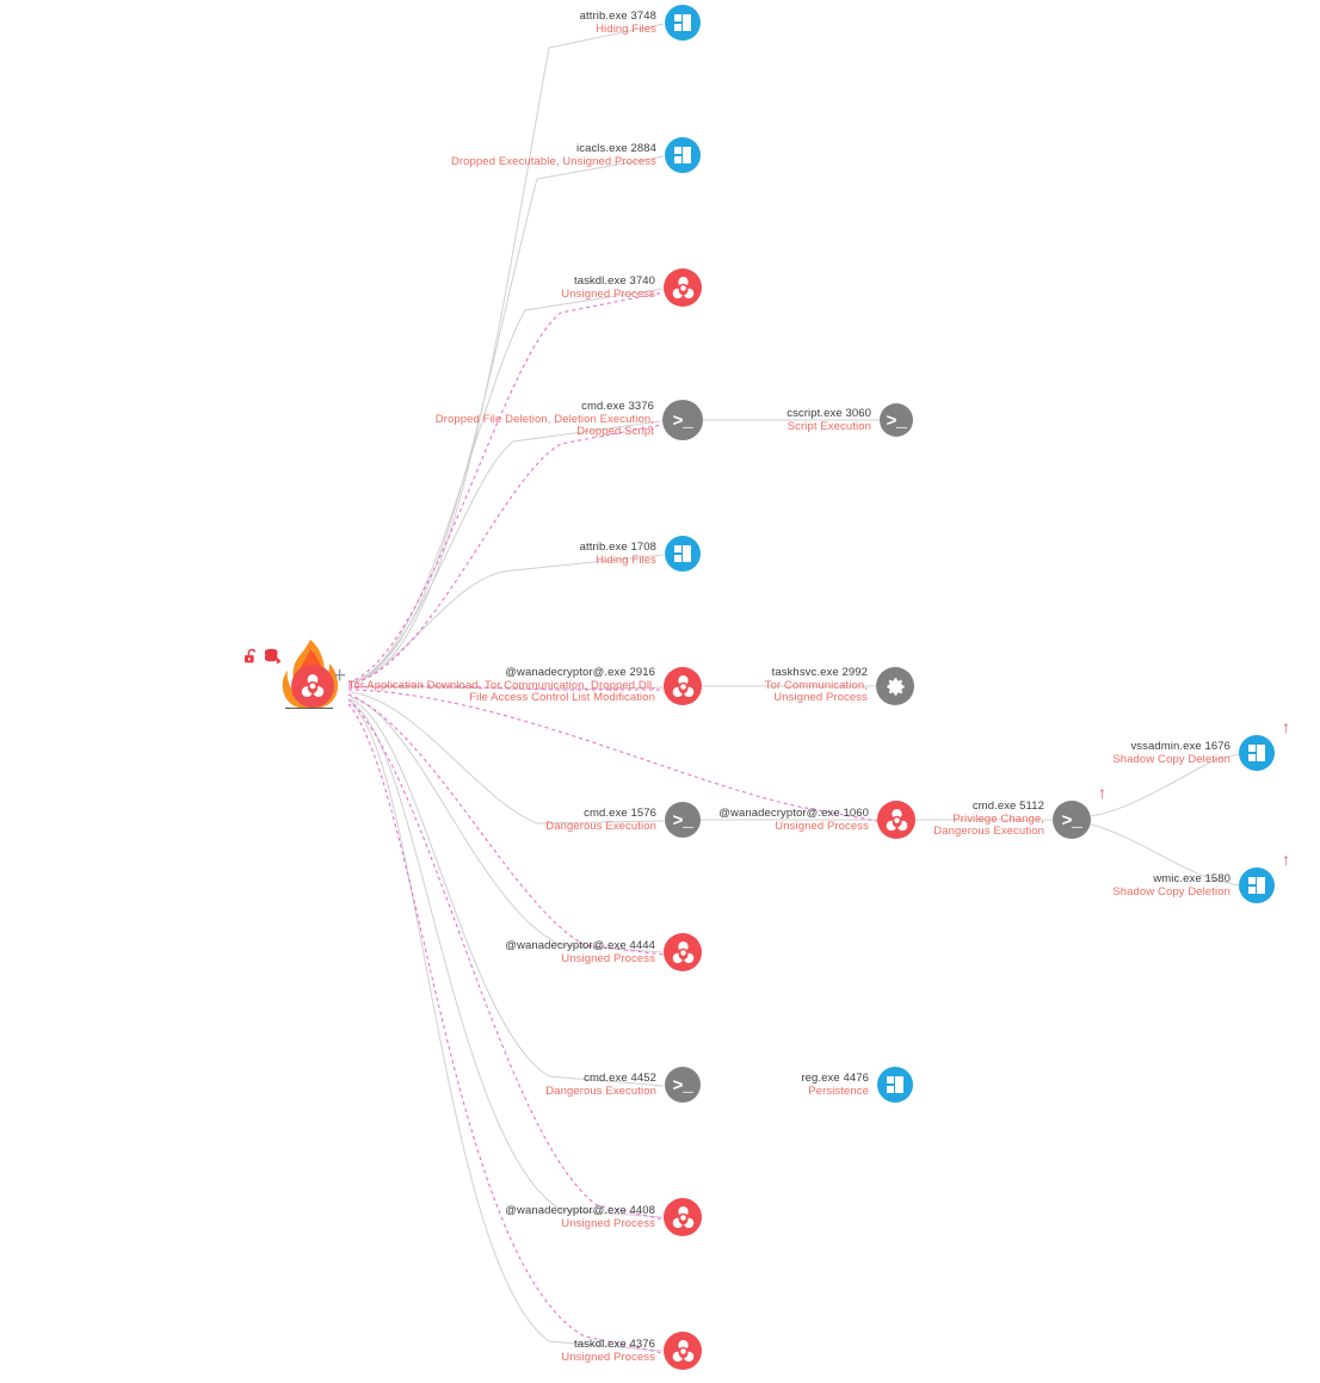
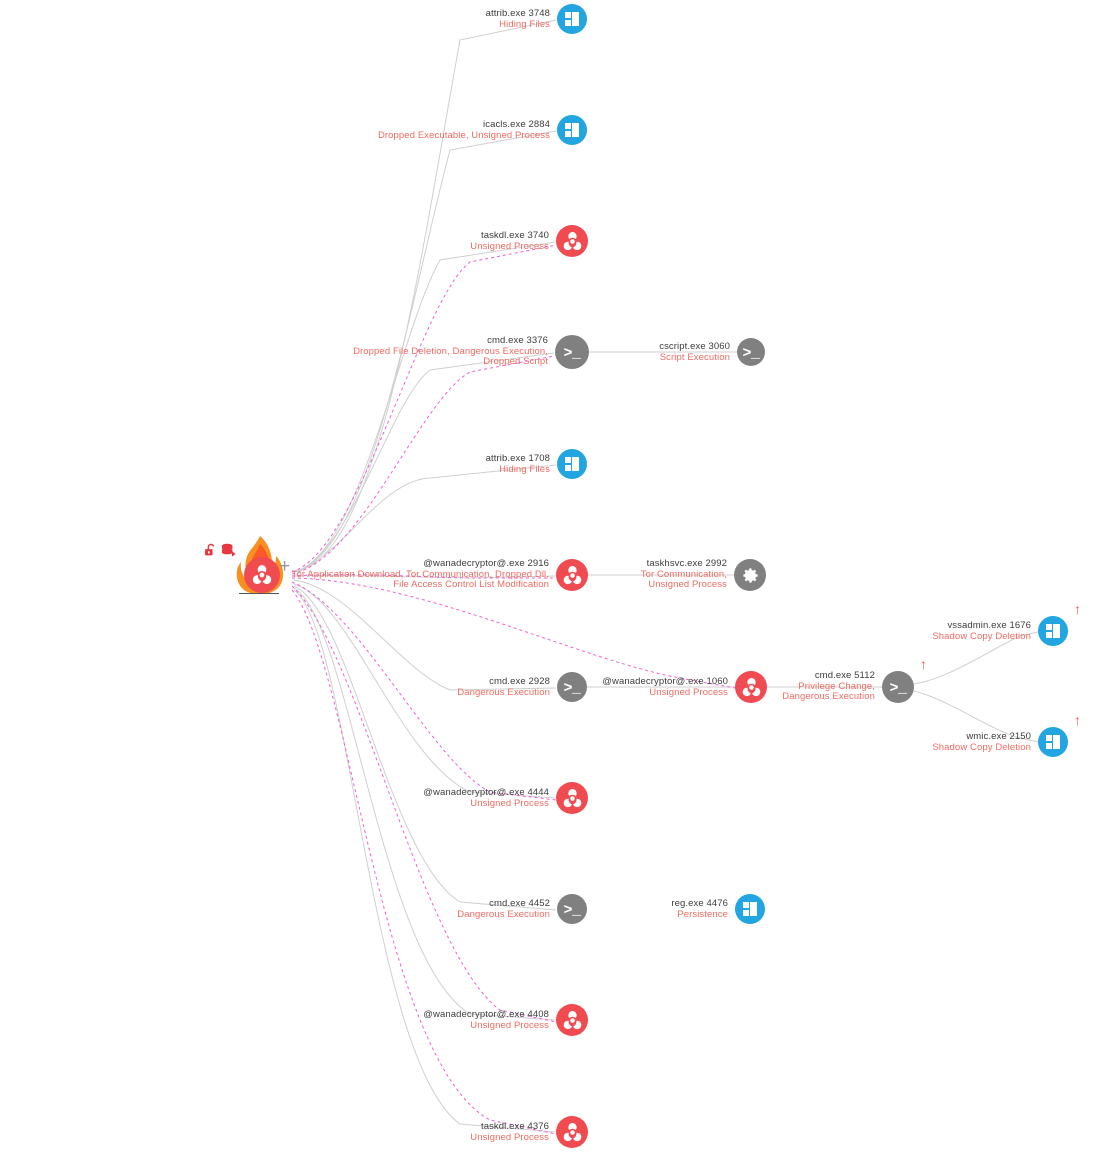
  +
  attrib.exe 3748
  Hiding Files
  icacls.exe 2884
  Dropped Executable, Unsigned Process
  taskdl.exe 3740
  Unsigned Process
  >_
  cmd.exe 3376
- Dropped File Deletion, Deletion Execution,
+ Dropped File Deletion, Dangerous Execution,
  Dropped Script
  >_
  cscript.exe 3060
  Script Execution
  attrib.exe 1708
  Hiding Files
  @wanadecryptor@.exe 2916
  Tor Application Download, Tor Communication, Dropped Dll,
  File Access Control List Modification
  taskhsvc.exe 2992
  Tor Communication,
  Unsigned Process
  >_
- cmd.exe 1576
+ cmd.exe 2928
  Dangerous Execution
  @wanadecryptor@.exe 1060
  Unsigned Process
  >_
  ↑
  cmd.exe 5112
  Privilege Change,
  Dangerous Execution
  ↑
  vssadmin.exe 1676
  Shadow Copy Deletion
  ↑
- wmic.exe 1580
+ wmic.exe 2150
  Shadow Copy Deletion
  @wanadecryptor@.exe 4444
  Unsigned Process
  >_
  cmd.exe 4452
  Dangerous Execution
  reg.exe 4476
  Persistence
  @wanadecryptor@.exe 4408
  Unsigned Process
  taskdl.exe 4376
  Unsigned Process
